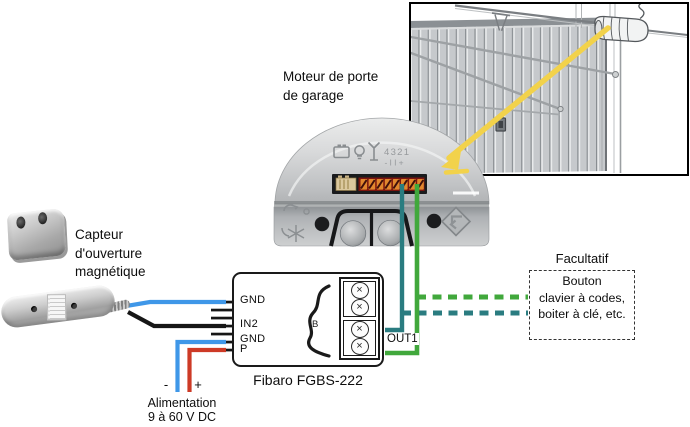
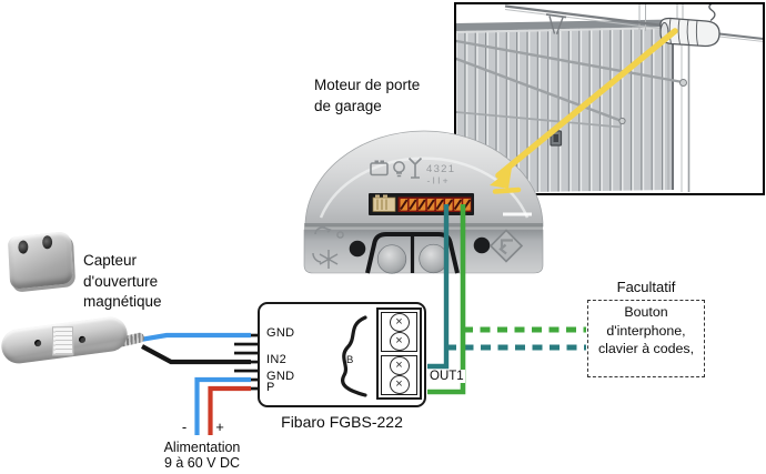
  4321
  -II+
  GND
  IN2
  GND
  P
  B
  ×
  ×
  ×
  ×
  OUT1
  Fibaro FGBS-222
  Moteur de porte
  de garage
  Capteur
  d'ouverture
  magnétique
  -
  +
  Alimentation
  9 à 60 V DC
  Facultatif
  Bouton
+ d'interphone,
  clavier à codes,
- boiter à clé, etc.
